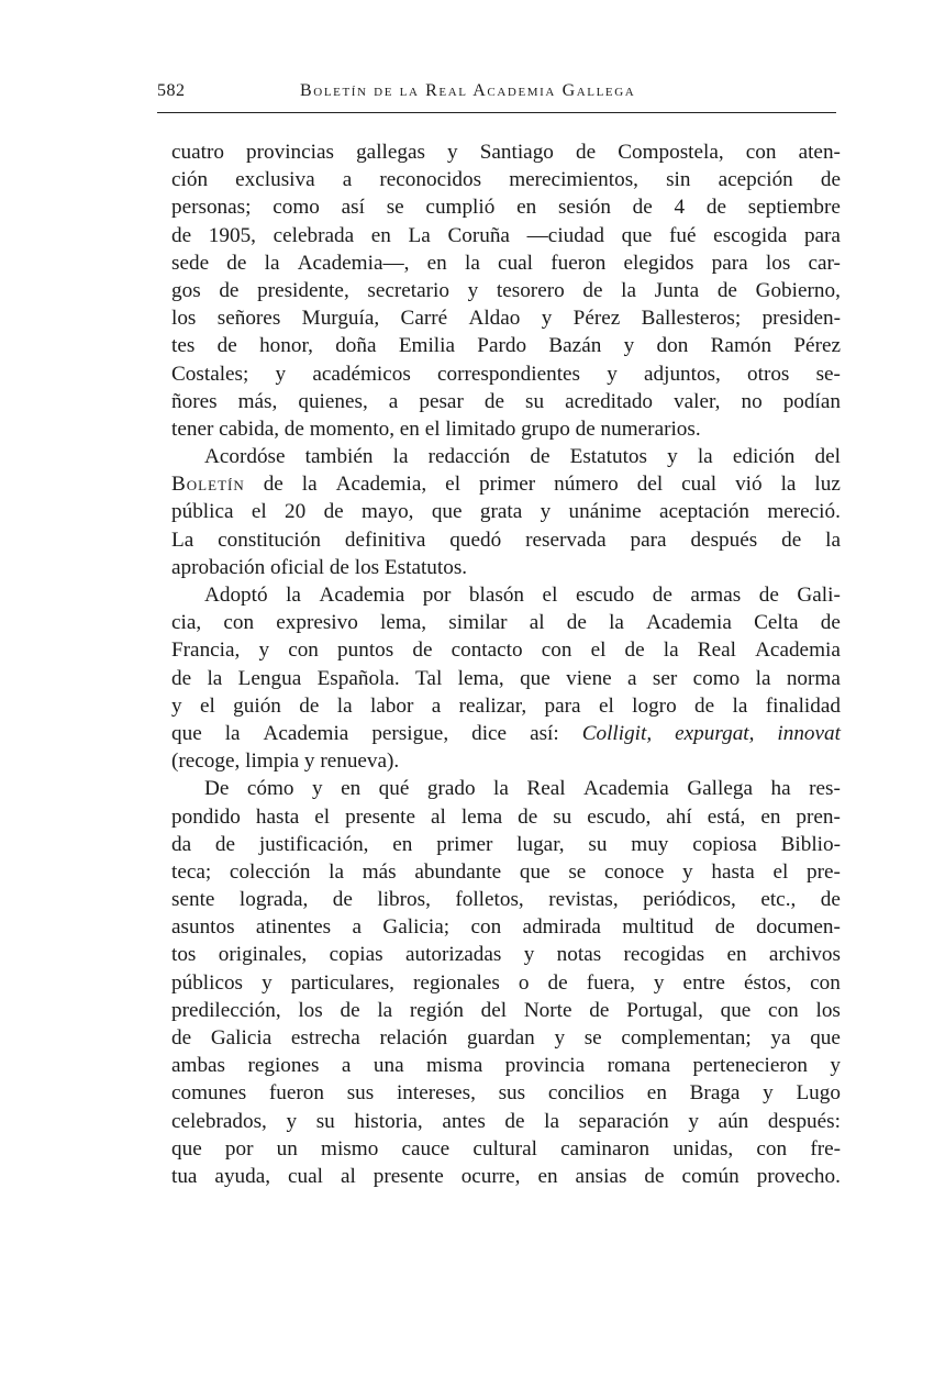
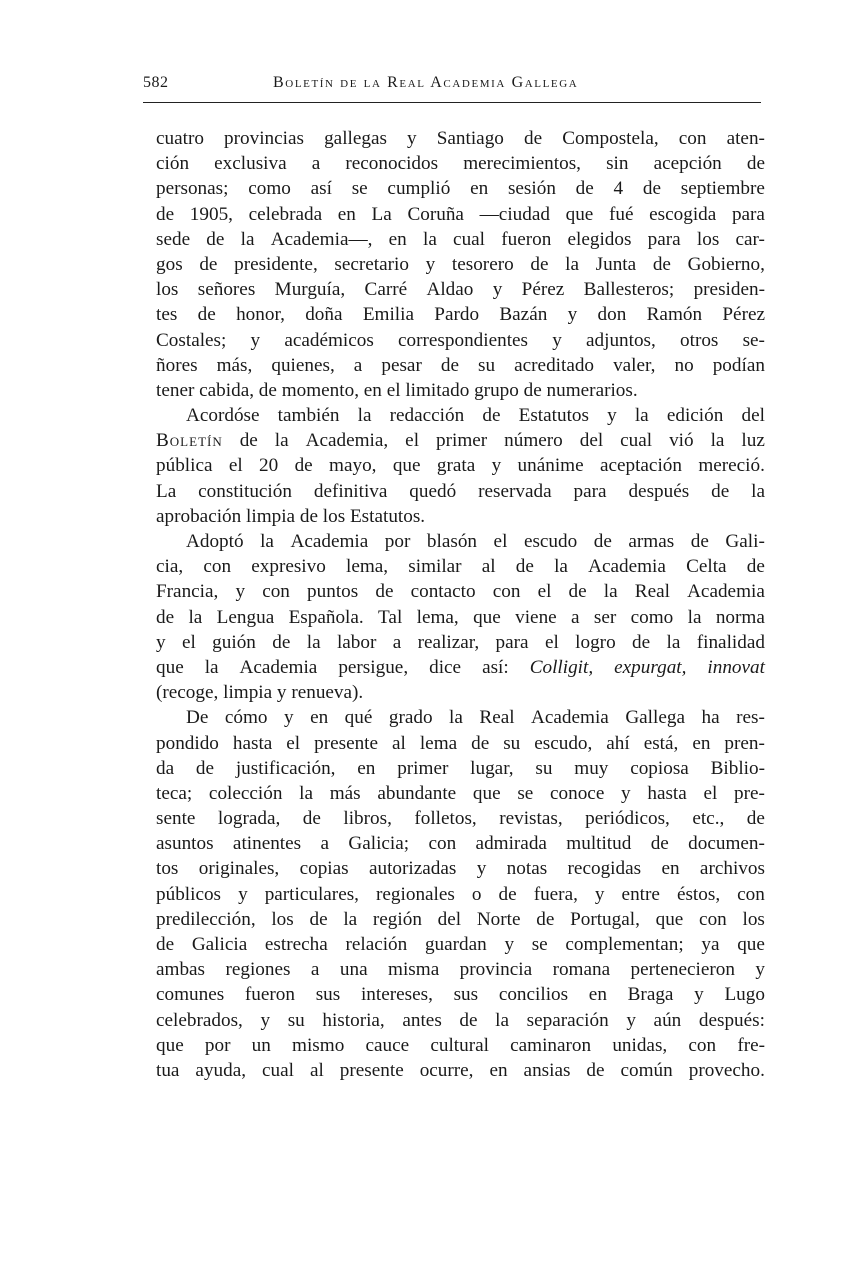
  582
  Boletín de la Real Academia Gallega
  cuatro
  provincias
  gallegas
  y
  Santiago
  de
  Compostela,
  con
  aten-
  ción
  exclusiva
  a
  reconocidos
  merecimientos,
  sin
  acepción
  de
  personas;
  como
  así
  se
  cumplió
  en
  sesión
  de
  4
  de
  septiembre
  de
  1905,
  celebrada
  en
  La
  Coruña
  —ciudad
  que
  fué
  escogida
  para
  sede
  de
  la
  Academia—,
  en
  la
  cual
  fueron
  elegidos
  para
  los
  car-
  gos
  de
  presidente,
  secretario
  y
  tesorero
  de
  la
  Junta
  de
  Gobierno,
  los
  señores
  Murguía,
  Carré
  Aldao
  y
  Pérez
  Ballesteros;
  presiden-
  tes
  de
  honor,
  doña
  Emilia
  Pardo
  Bazán
  y
  don
  Ramón
  Pérez
  Costales;
  y
  académicos
  correspondientes
  y
  adjuntos,
  otros
  se-
  ñores
  más,
  quienes,
  a
  pesar
  de
  su
  acreditado
  valer,
  no
  podían
  tener cabida, de momento, en el limitado grupo de numerarios.
  Acordóse
  también
  la
  redacción
  de
  Estatutos
  y
  la
  edición
  del
  Boletín
  de
  la
  Academia,
  el
  primer
  número
  del
  cual
  vió
  la
  luz
  pública
  el
  20
  de
  mayo,
  que
  grata
  y
  unánime
  aceptación
  mereció.
  La
  constitución
  definitiva
  quedó
  reservada
  para
  después
  de
  la
- aprobación oficial de los Estatutos.
+ aprobación limpia de los Estatutos.
  Adoptó
  la
  Academia
  por
  blasón
  el
  escudo
  de
  armas
  de
  Gali-
  cia,
  con
  expresivo
  lema,
  similar
  al
  de
  la
  Academia
  Celta
  de
  Francia,
  y
  con
  puntos
  de
  contacto
  con
  el
  de
  la
  Real
  Academia
  de
  la
  Lengua
  Española.
  Tal
  lema,
  que
  viene
  a
  ser
  como
  la
  norma
  y
  el
  guión
  de
  la
  labor
  a
  realizar,
  para
  el
  logro
  de
  la
  finalidad
  que
  la
  Academia
  persigue,
  dice
  así:
  Colligit,
  expurgat,
  innovat
  (recoge, limpia y renueva).
  De
  cómo
  y
  en
  qué
  grado
  la
  Real
  Academia
  Gallega
  ha
  res-
  pondido
  hasta
  el
  presente
  al
  lema
  de
  su
  escudo,
  ahí
  está,
  en
  pren-
  da
  de
  justificación,
  en
  primer
  lugar,
  su
  muy
  copiosa
  Biblio-
  teca;
  colección
  la
  más
  abundante
  que
  se
  conoce
  y
  hasta
  el
  pre-
  sente
  lograda,
  de
  libros,
  folletos,
  revistas,
  periódicos,
  etc.,
  de
  asuntos
  atinentes
  a
  Galicia;
  con
  admirada
  multitud
  de
  documen-
  tos
  originales,
  copias
  autorizadas
  y
  notas
  recogidas
  en
  archivos
  públicos
  y
  particulares,
  regionales
  o
  de
  fuera,
  y
  entre
  éstos,
  con
  predilección,
  los
  de
  la
  región
  del
  Norte
  de
  Portugal,
  que
  con
  los
  de
  Galicia
  estrecha
  relación
  guardan
  y
  se
  complementan;
  ya
  que
  ambas
  regiones
  a
  una
  misma
  provincia
  romana
  pertenecieron
  y
  comunes
  fueron
  sus
  intereses,
  sus
  concilios
  en
  Braga
  y
  Lugo
  celebrados,
  y
  su
  historia,
  antes
  de
  la
  separación
  y
  aún
  después:
  que
  por
  un
  mismo
  cauce
  cultural
  caminaron
  unidas,
  con
  fre-
  tua
  ayuda,
  cual
  al
  presente
  ocurre,
  en
  ansias
  de
  común
  provecho.
